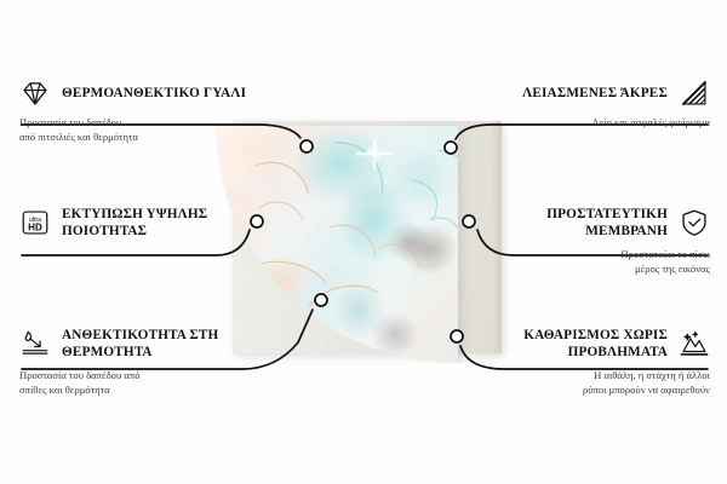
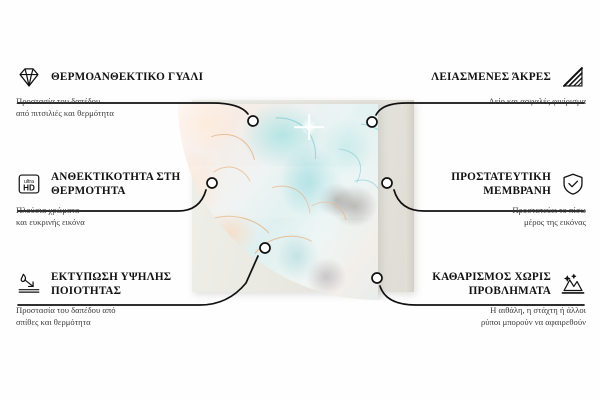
  ΘΕΡΜΟΑΝΘΕΚΤΙΚΟ ΓΥΑΛΙ
  Προστασία του δαπέδου
  από πιτσιλιές και θερμότητα
  HD
- ΕΚΤΥΠΩΣΗ ΥΨΗΛΗΣ ΠΟΙΟΤΗΤΑΣ
+ ΑΝΘΕΚΤΙΚΟΤΗΤΑ ΣΤΗ ΘΕΡΜΟΤΗΤΑ
+ Πλούσια χρώματα
+ και ευκρινής εικόνα
- ΑΝΘΕΚΤΙΚΟΤΗΤΑ ΣΤΗ ΘΕΡΜΟΤΗΤΑ
+ ΕΚΤΥΠΩΣΗ ΥΨΗΛΗΣ ΠΟΙΟΤΗΤΑΣ
  Προστασία του δαπέδου από
  σπίθες και θερμότητα
  ΛΕΙΑΣΜΕΝΕΣ ΆΚΡΕΣ
  Λείο και ασφαλές φινίρισμα
  ΠΡΟΣΤΑΤΕΥΤΙΚΗ ΜΕΜΒΡΑΝΗ
  Προστατεύει το πίσω
  μέρος της εικόνας
  ΚΑΘΑΡΙΣΜΟΣ ΧΩΡΙΣ ΠΡΟΒΛΗΜΑΤΑ
  Η αιθάλη, η στάχτη ή άλλοι
  ρύποι μπορούν να αφαιρεθούν
